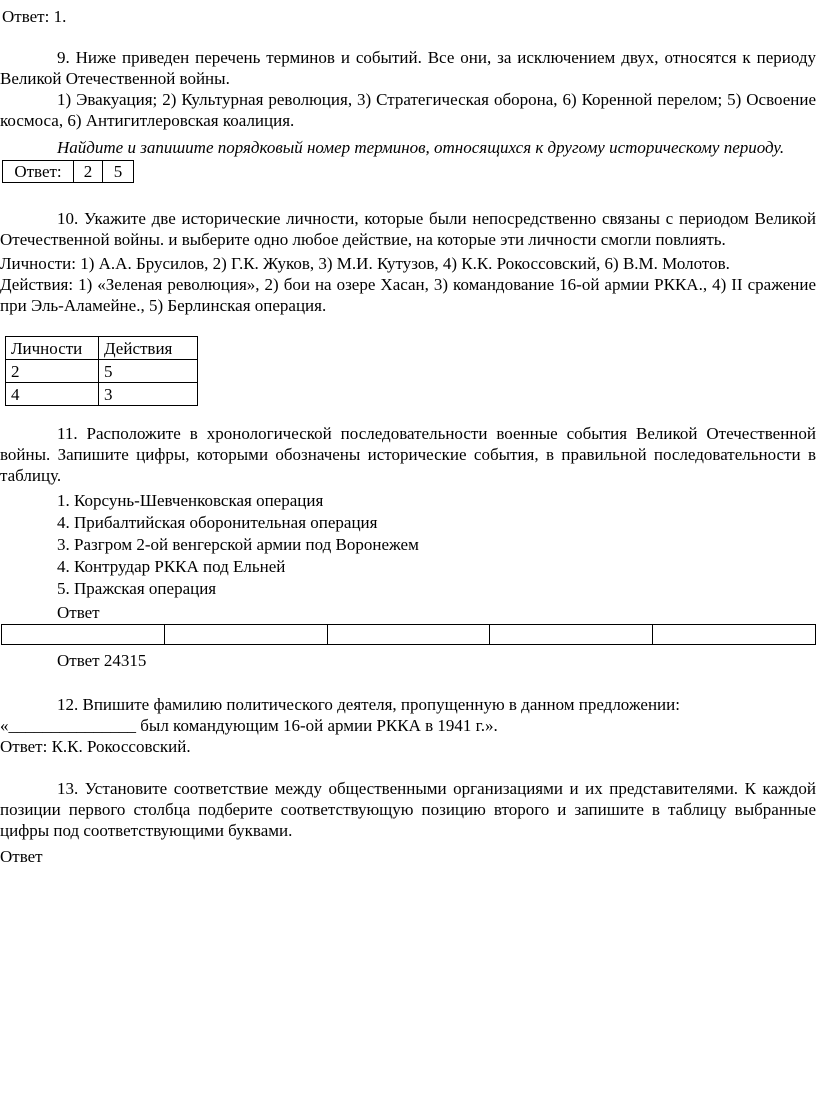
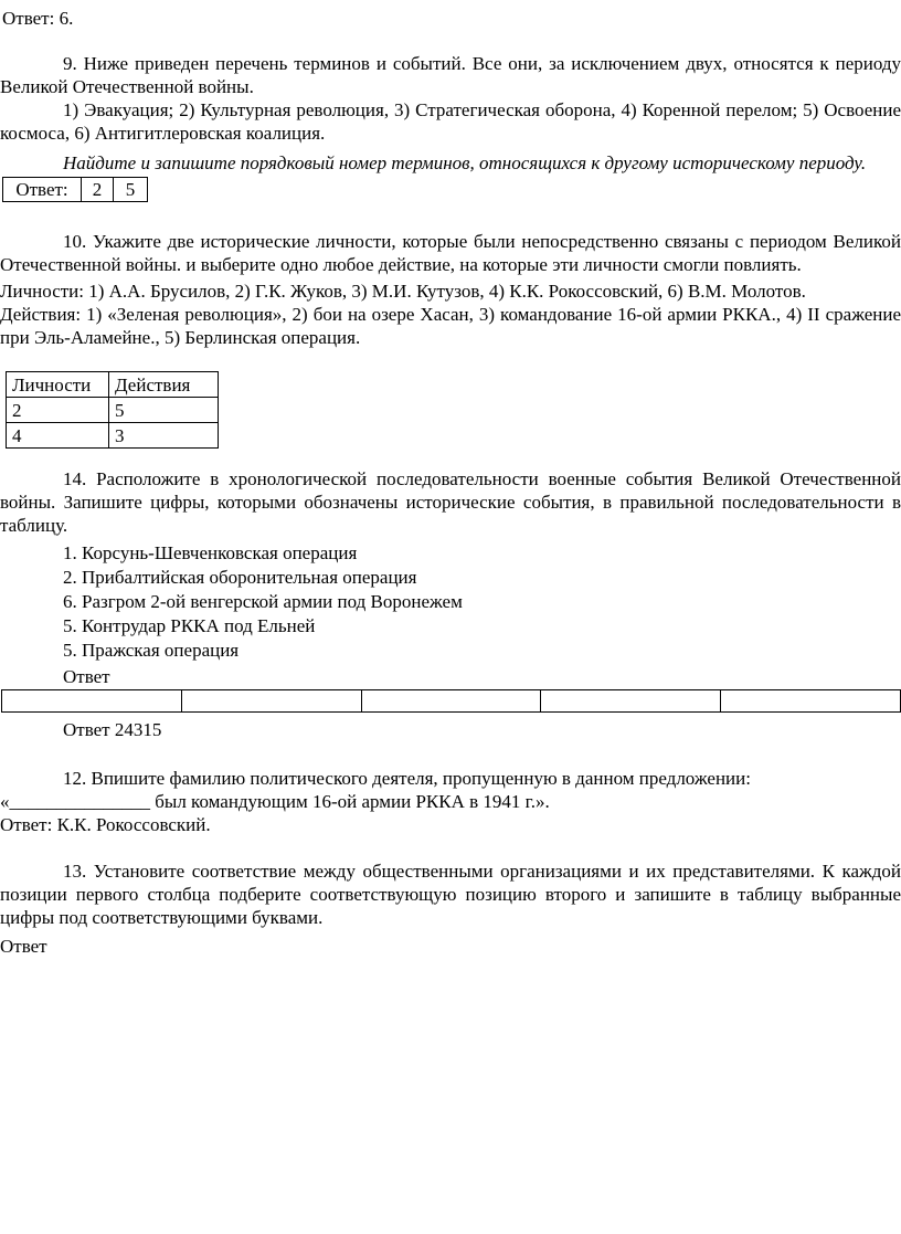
- Ответ: 1.
+ Ответ: 6.
  9. Ниже приведен перечень терминов и событий. Все они, за исключением двух, относятся к периоду Великой Отечественной войны.
- 1) Эвакуация; 2) Культурная революция, 3) Стратегическая оборона, 6) Коренной перелом; 5) Освоение космоса, 6) Антигитлеровская коалиция.
+ 1) Эвакуация; 2) Культурная революция, 3) Стратегическая оборона, 4) Коренной перелом; 5) Освоение космоса, 6) Антигитлеровская коалиция.
  Найдите и запишите порядковый номер терминов, относящихся к другому историческому периоду.
  Ответ:	2	5
  10. Укажите две исторические личности, которые были непосредственно связаны с периодом Великой Отечественной войны. и выберите одно любое действие, на которые эти личности смогли повлиять.
  Личности: 1) А.А. Брусилов, 2) Г.К. Жуков, 3) М.И. Кутузов, 4) К.К. Рокоссовский, 6) В.М. Молотов.
  Действия: 1) «Зеленая революция», 2) бои на озере Хасан, 3) командование 16-ой армии РККА., 4) II сражение при Эль-Аламейне., 5) Берлинская операция.
  Личности	Действия
  2	5
  4	3
- 11. Расположите в хронологической последовательности военные события Великой Отечественной войны. Запишите цифры, которыми обозначены исторические события, в правильной последовательности в таблицу.
+ 14. Расположите в хронологической последовательности военные события Великой Отечественной войны. Запишите цифры, которыми обозначены исторические события, в правильной последовательности в таблицу.
  1. Корсунь-Шевченковская операция
- 4. Прибалтийская оборонительная операция
+ 2. Прибалтийская оборонительная операция
- 3. Разгром 2-ой венгерской армии под Воронежем
+ 6. Разгром 2-ой венгерской армии под Воронежем
- 4. Контрудар РККА под Ельней
+ 5. Контрудар РККА под Ельней
  5. Пражская операция
  Ответ
  Ответ 24315
  12. Впишите фамилию политического деятеля, пропущенную в данном предложении:
  «_______________ был командующим 16-ой армии РККА в 1941 г.».
  Ответ: К.К. Рокоссовский.
  13. Установите соответствие между общественными организациями и их представителями. К каждой позиции первого столбца подберите соответствующую позицию второго и запишите в таблицу выбранные цифры под соответствующими буквами.
  Ответ
